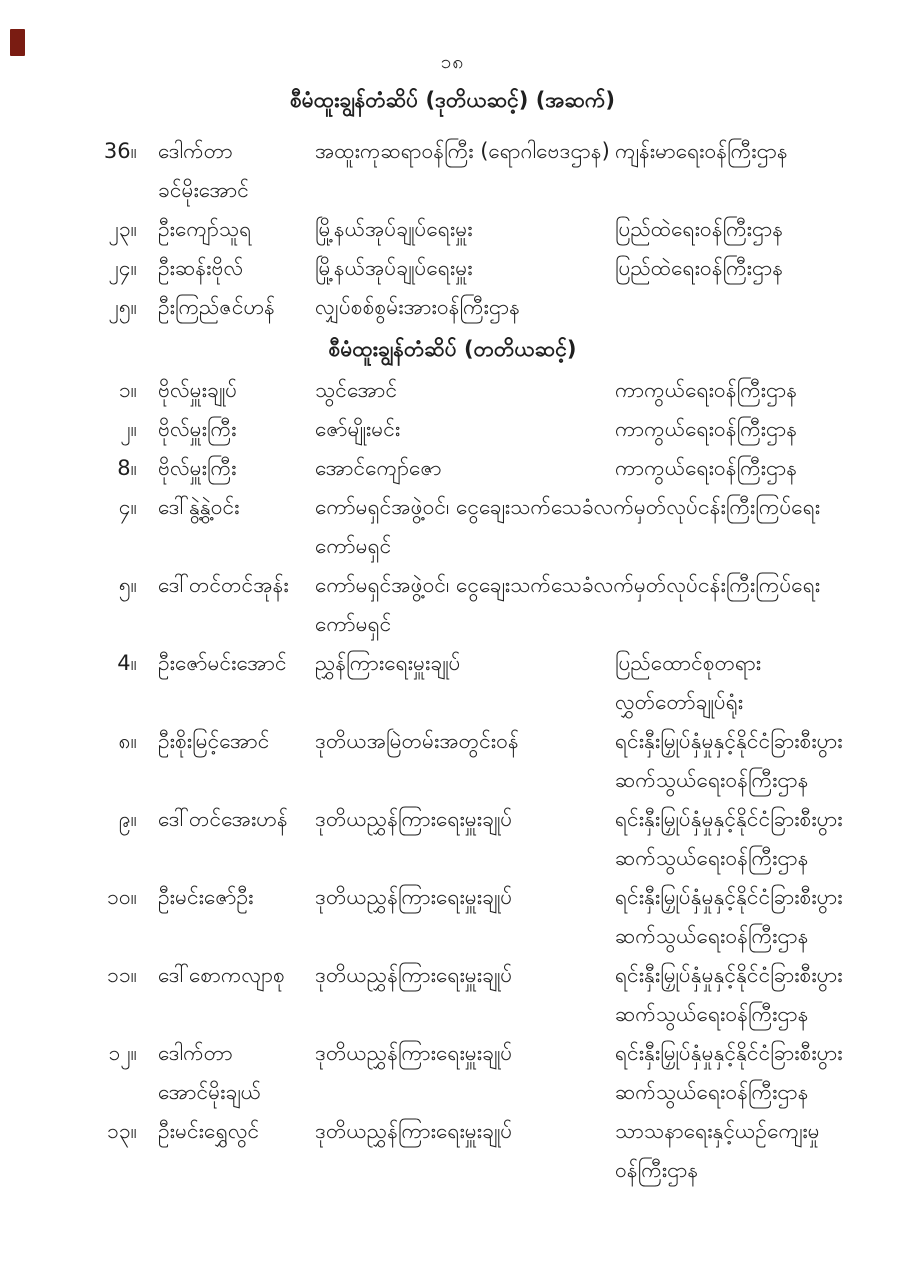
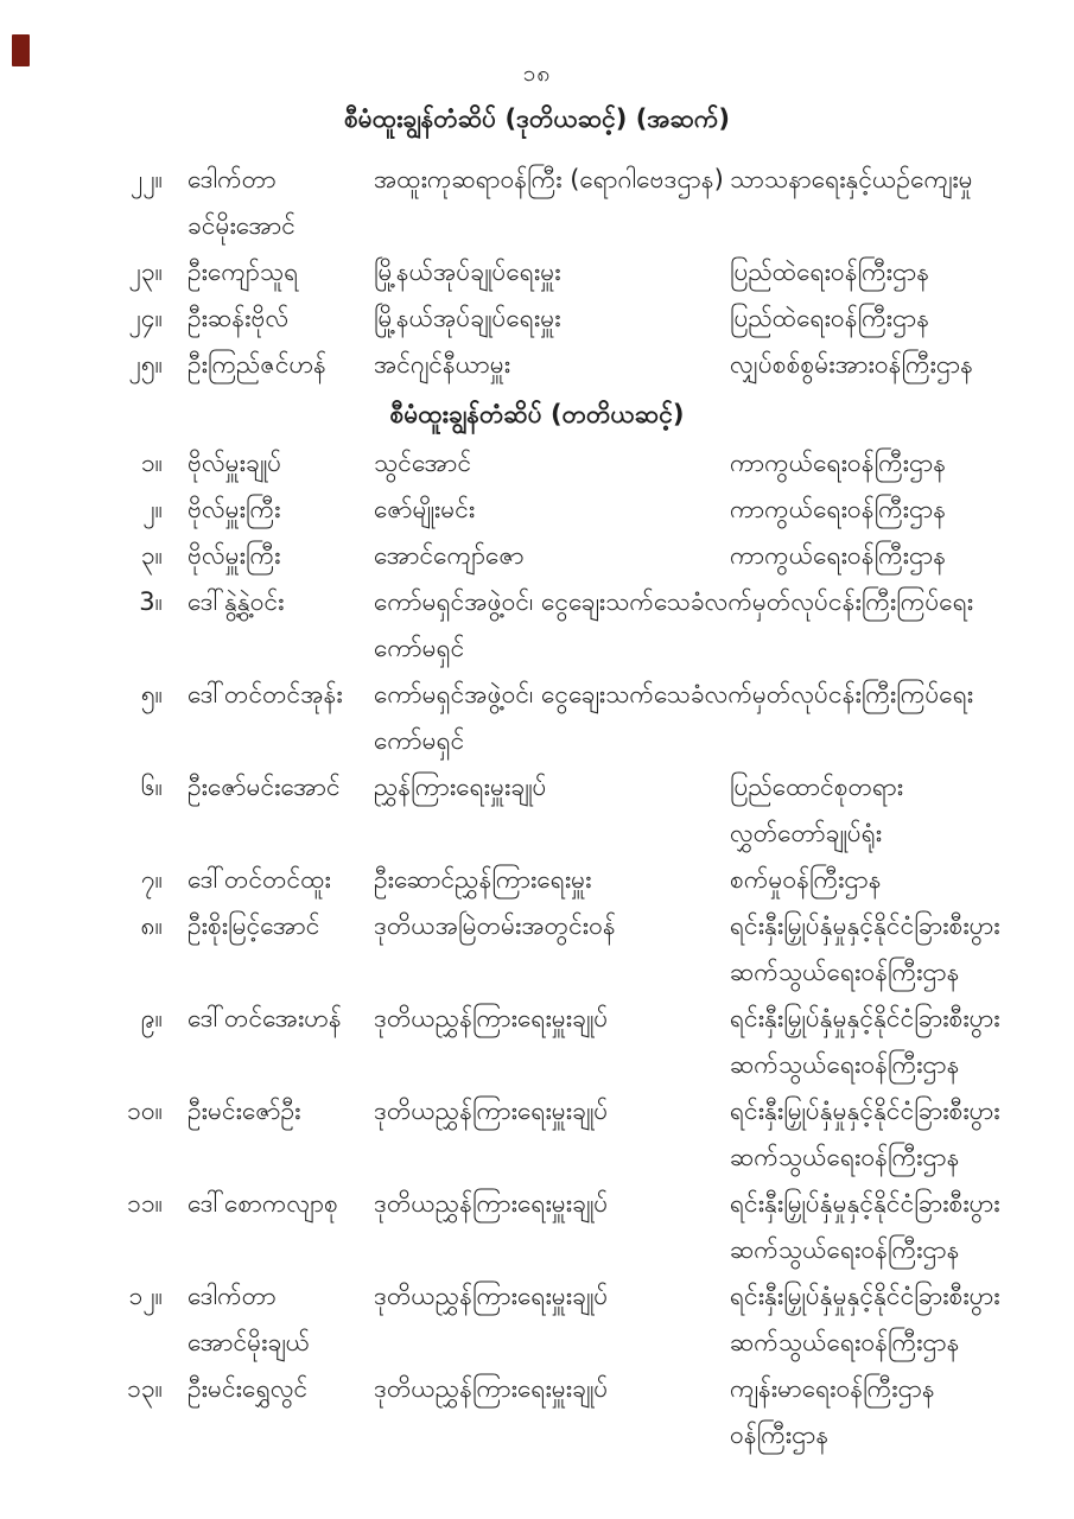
  ၁၈
  စီမံထူးချွန်တံဆိပ် (ဒုတိယဆင့်) (အဆက်)
- 36။
+ ၂၂။
  ဒေါက်တာ
  ခင်မိုးအောင်
  အထူးကုဆရာဝန်ကြီး (ရောဂါဗေဒဌာန)
- ကျန်းမာရေးဝန်ကြီးဌာန
+ သာသနာရေးနှင့်ယဉ်ကျေးမှု
  ၂၃။
  ဦးကျော်သူရ
  မြို့နယ်အုပ်ချုပ်ရေးမှူး
  ပြည်ထဲရေးဝန်ကြီးဌာန
  ၂၄။
  ဦးဆန်းဗိုလ်
  မြို့နယ်အုပ်ချုပ်ရေးမှူး
  ပြည်ထဲရေးဝန်ကြီးဌာန
  ၂၅။
  ဦးကြည်ဇင်ဟန်
+ အင်ဂျင်နီယာမှူး
  လျှပ်စစ်စွမ်းအားဝန်ကြီးဌာန
  စီမံထူးချွန်တံဆိပ် (တတိယဆင့်)
  ၁။
  ဗိုလ်မှူးချုပ်
  သွင်အောင်
  ကာကွယ်ရေးဝန်ကြီးဌာန
  ၂။
  ဗိုလ်မှူးကြီး
  ဇော်မျိုးမင်း
  ကာကွယ်ရေးဝန်ကြီးဌာန
- 8။
+ ၃။
  ဗိုလ်မှူးကြီး
  အောင်ကျော်ဇော
  ကာကွယ်ရေးဝန်ကြီးဌာန
- ၄။
+ 3။
  ဒေါ်နွဲ့နွဲ့ဝင်း
  ကော်မရှင်အဖွဲ့ဝင်၊ ငွေချေးသက်သေခံလက်မှတ်လုပ်ငန်းကြီးကြပ်ရေး
  ကော်မရှင်
  ၅။
  ဒေါ်တင်တင်အုန်း
  ကော်မရှင်အဖွဲ့ဝင်၊ ငွေချေးသက်သေခံလက်မှတ်လုပ်ငန်းကြီးကြပ်ရေး
  ကော်မရှင်
- 4။
+ ၆။
  ဦးဇော်မင်းအောင်
  ညွှန်ကြားရေးမှူးချုပ်
  ပြည်ထောင်စုတရား
  လွှတ်တော်ချုပ်ရုံး
+ ၇။
+ ဒေါ်တင်တင်ထူး
+ ဦးဆောင်ညွှန်ကြားရေးမှူး
+ စက်မှုဝန်ကြီးဌာန
  ၈။
  ဦးစိုးမြင့်အောင်
  ဒုတိယအမြဲတမ်းအတွင်းဝန်
  ရင်းနှီးမြှုပ်နှံမှုနှင့်နိုင်ငံခြားစီးပွား
  ဆက်သွယ်ရေးဝန်ကြီးဌာန
  ၉။
  ဒေါ်တင်အေးဟန်
  ဒုတိယညွှန်ကြားရေးမှူးချုပ်
  ရင်းနှီးမြှုပ်နှံမှုနှင့်နိုင်ငံခြားစီးပွား
  ဆက်သွယ်ရေးဝန်ကြီးဌာန
  ၁၀။
  ဦးမင်းဇော်ဦး
  ဒုတိယညွှန်ကြားရေးမှူးချုပ်
  ရင်းနှီးမြှုပ်နှံမှုနှင့်နိုင်ငံခြားစီးပွား
  ဆက်သွယ်ရေးဝန်ကြီးဌာန
  ၁၁။
  ဒေါ်စောကလျာစု
  ဒုတိယညွှန်ကြားရေးမှူးချုပ်
  ရင်းနှီးမြှုပ်နှံမှုနှင့်နိုင်ငံခြားစီးပွား
  ဆက်သွယ်ရေးဝန်ကြီးဌာန
  ၁၂။
  ဒေါက်တာ
  အောင်မိုးချယ်
  ဒုတိယညွှန်ကြားရေးမှူးချုပ်
  ရင်းနှီးမြှုပ်နှံမှုနှင့်နိုင်ငံခြားစီးပွား
  ဆက်သွယ်ရေးဝန်ကြီးဌာန
  ၁၃။
  ဦးမင်းရွှေလွင်
  ဒုတိယညွှန်ကြားရေးမှူးချုပ်
- သာသနာရေးနှင့်ယဉ်ကျေးမှု
+ ကျန်းမာရေးဝန်ကြီးဌာန
  ဝန်ကြီးဌာန
